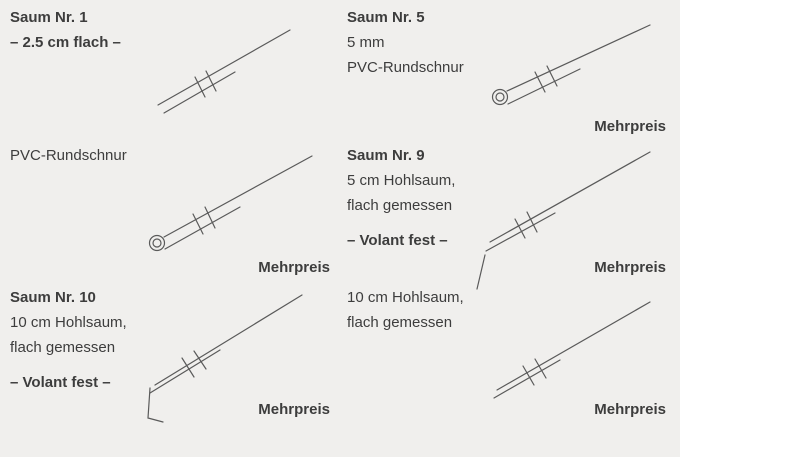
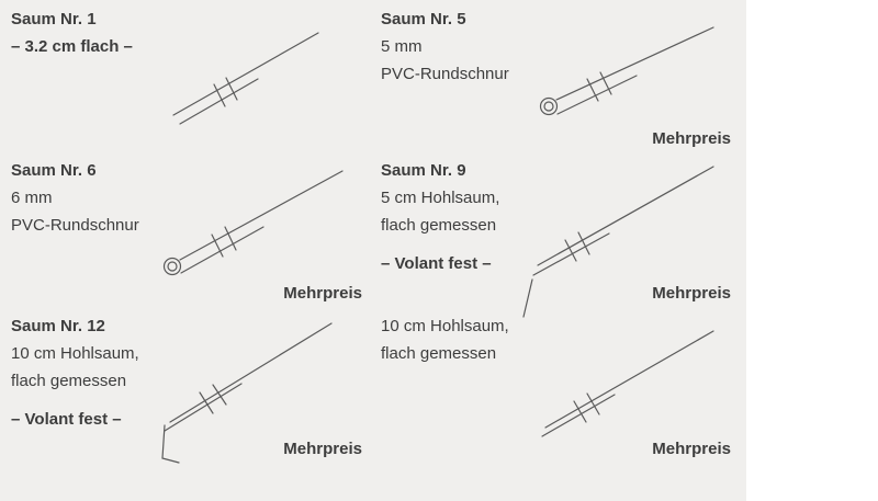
  Saum Nr. 1
- – 2.5 cm flach –
+ – 3.2 cm flach –
  Saum Nr. 5
  5 mm
  PVC-Rundschnur
  Mehrpreis
+ Saum Nr. 6
+ 6 mm
  PVC-Rundschnur
  Mehrpreis
  Saum Nr. 9
  5 cm Hohlsaum,
  flach gemessen
  – Volant fest –
  Mehrpreis
- Saum Nr. 10
+ Saum Nr. 12
  10 cm Hohlsaum,
  flach gemessen
  – Volant fest –
  Mehrpreis
  10 cm Hohlsaum,
  flach gemessen
  Mehrpreis
